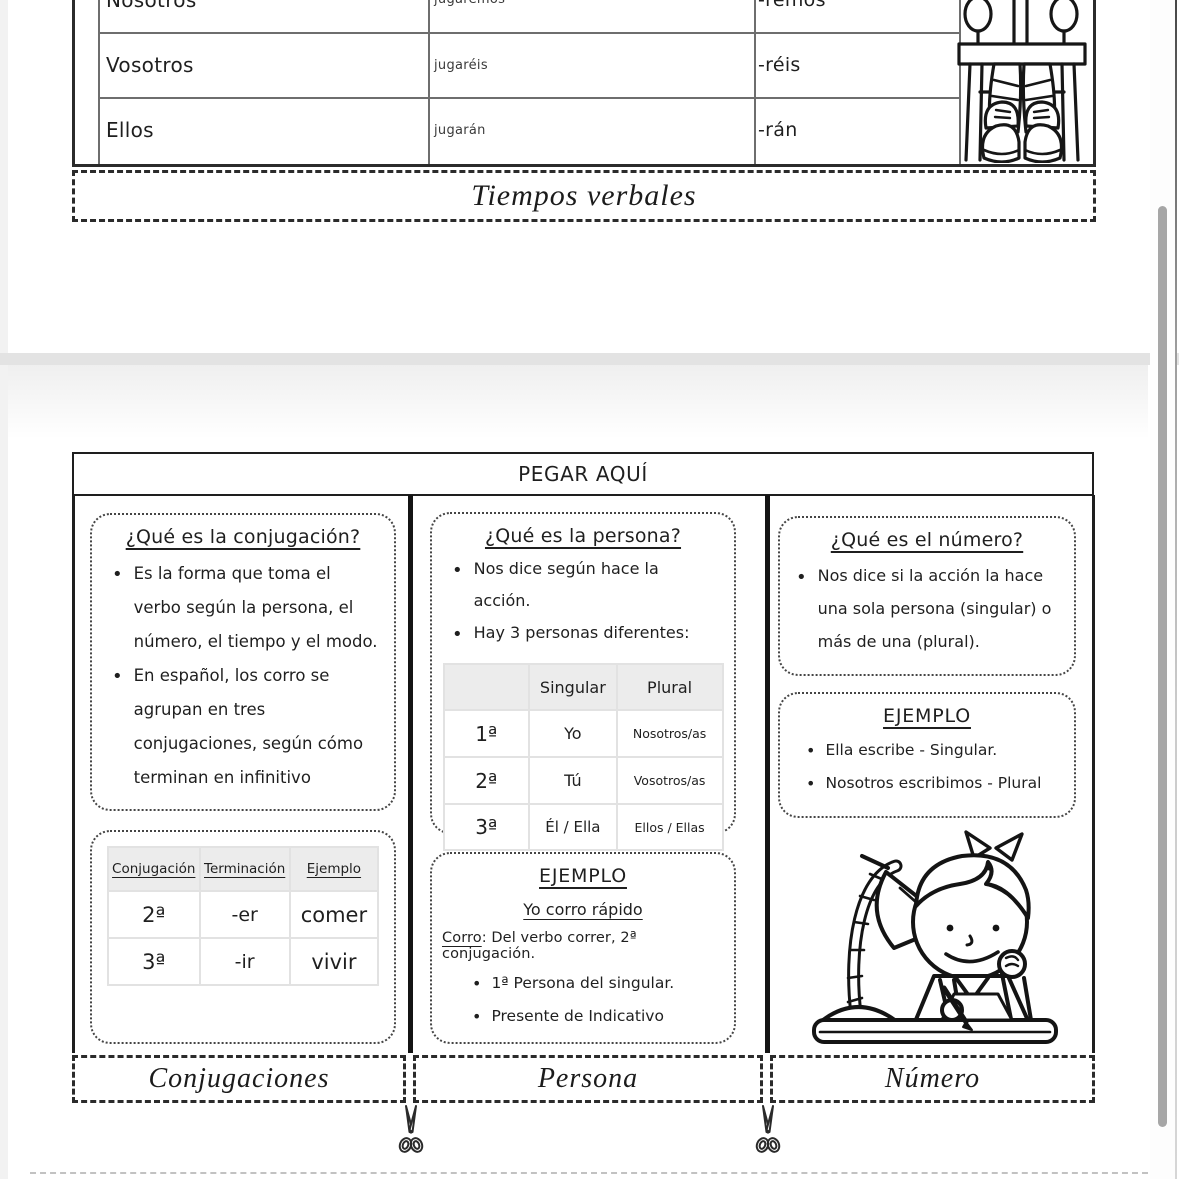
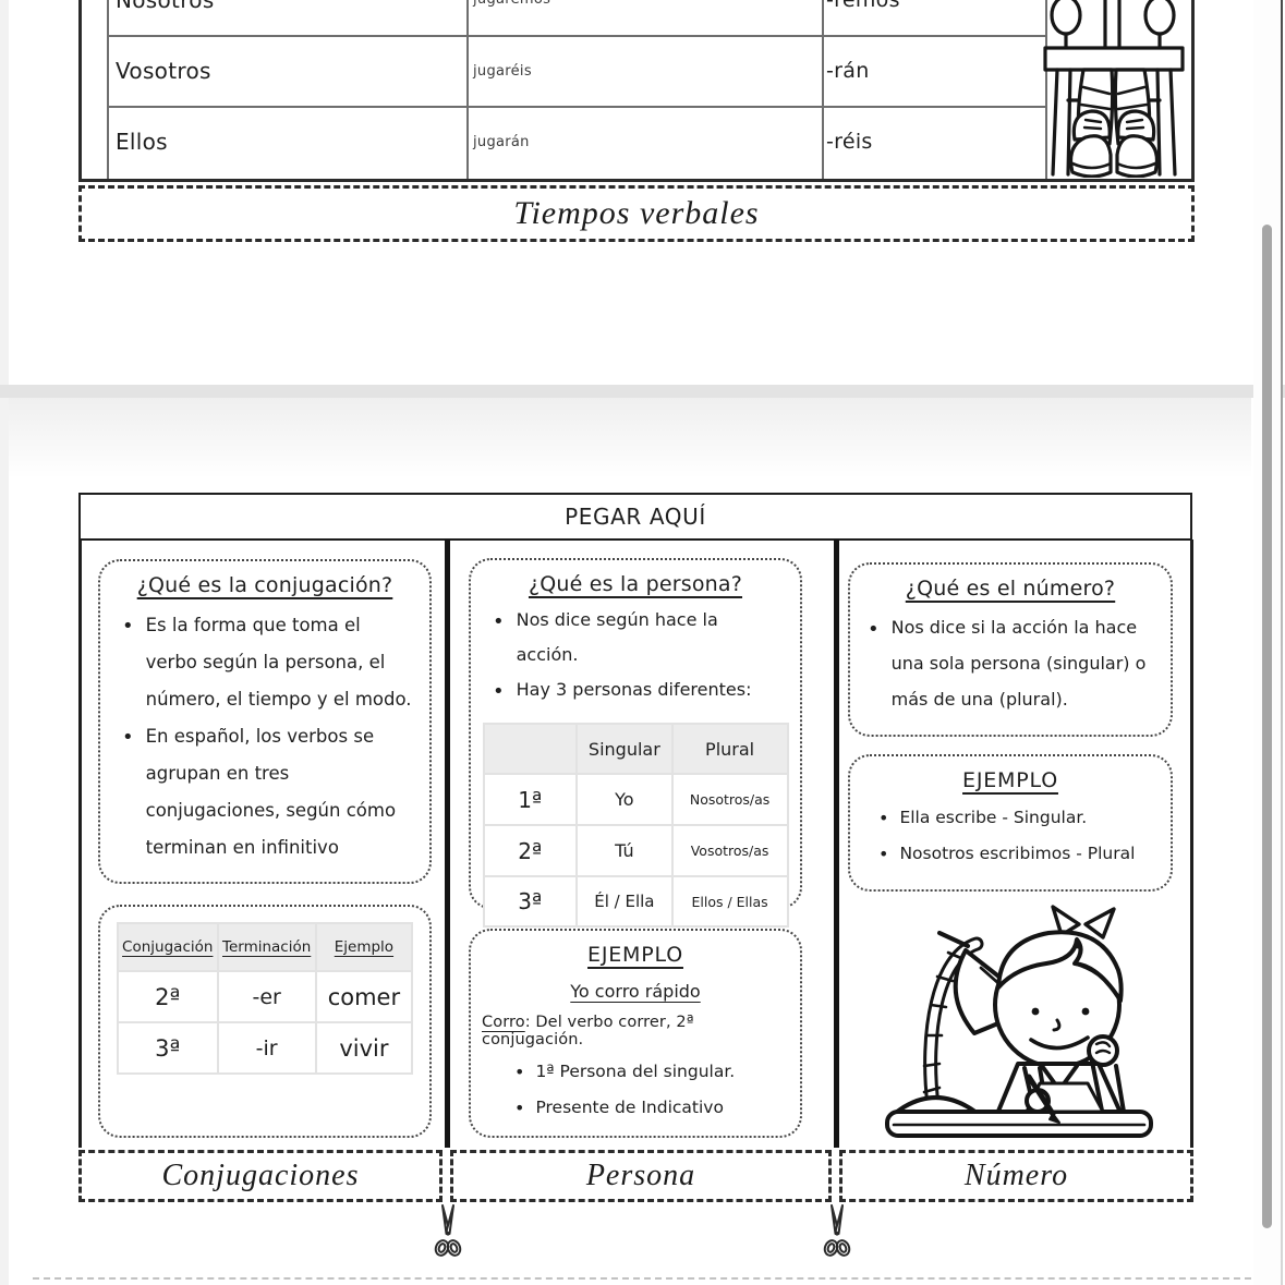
  Nosotros
  -remos
  Vosotros
  jugaréis
- -réis
+ -rán
  Ellos
  jugarán
- -rán
+ -réis
  Tiempos verbales
  PEGAR AQUÍ
  ¿Qué es la conjugación?
  Es la forma que toma el verbo según la persona, el número, el tiempo y el modo.
- En español, los corro se agrupan en tres conjugaciones, según cómo terminan en infinitivo
+ En español, los verbos se agrupan en tres conjugaciones, según cómo terminan en infinitivo
  Conjugación	Terminación	Ejemplo
  2ª	-er	comer
  3ª	-ir	vivir
  ¿Qué es la persona?
  Nos dice según hace la acción.
  Hay 3 personas diferentes:
  	Singular	Plural
  1ª	Yo	Nosotros/as
  2ª	Tú	Vosotros/as
  3ª	Él / Ella	Ellos / Ellas
  EJEMPLO
  Yo corro rápido
  Corro: Del verbo correr, 2ª conjugación.
  1ª Persona del singular.
  Presente de Indicativo
  ¿Qué es el número?
  Nos dice si la acción la hace una sola persona (singular) o más de una (plural).
  EJEMPLO
  Ella escribe - Singular.
  Nosotros escribimos - Plural
  Conjugaciones
  Persona
  Número
